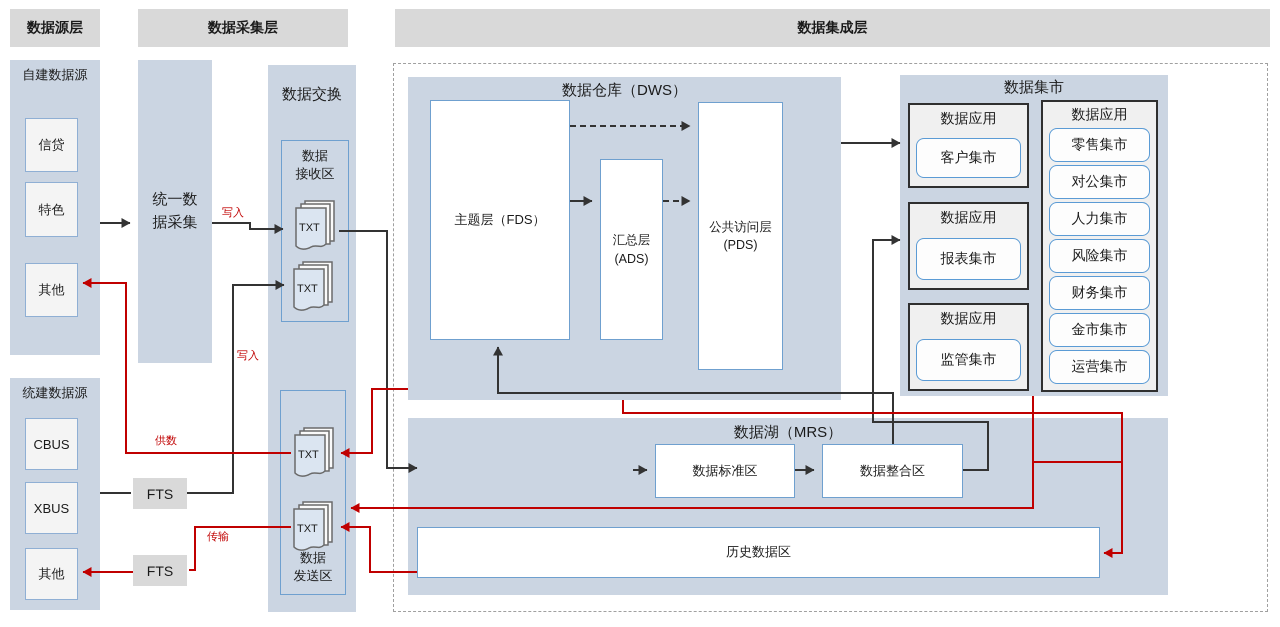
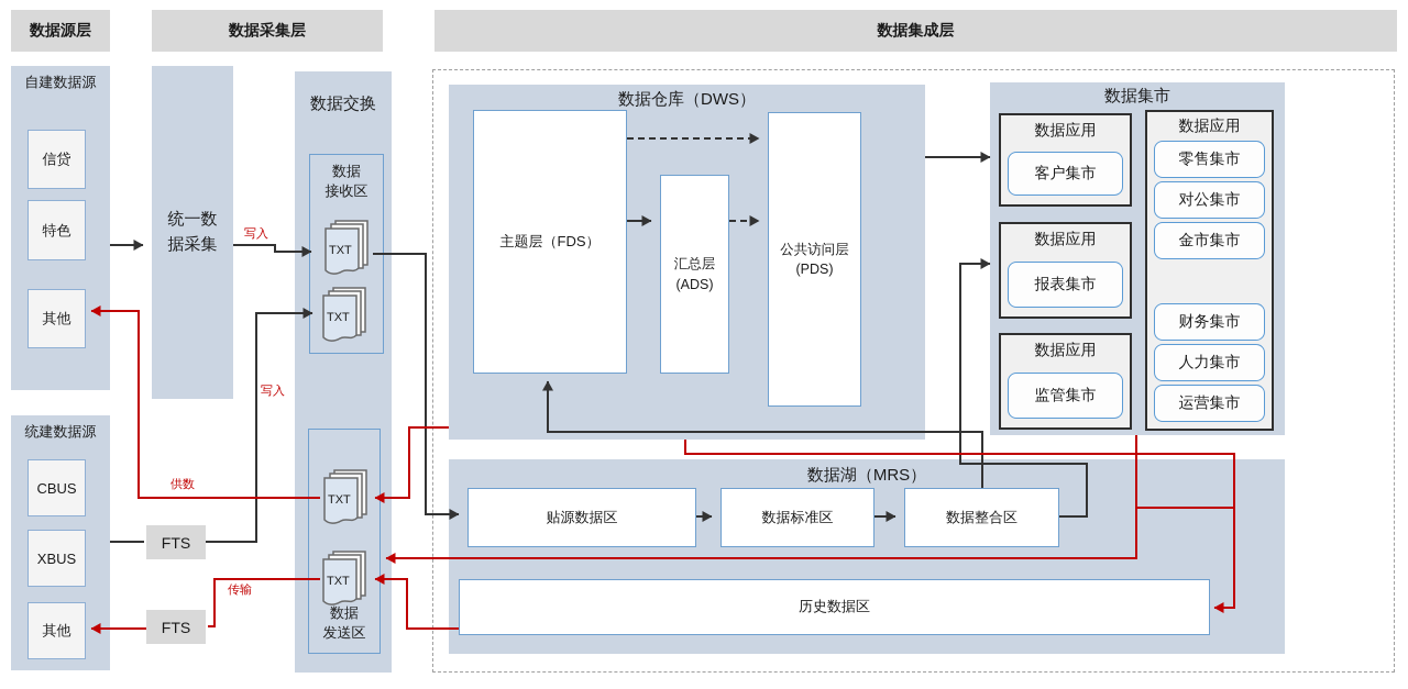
  数据源层
  数据采集层
  数据集成层
  自建数据源
  信贷
  特色
  其他
  统建数据源
  CBUS
  XBUS
  其他
  统一数
  据采集
  FTS
  FTS
  数据交换
  数据
  接收区
  数据
  发送区
  TXT
  TXT
  TXT
  TXT
  数据仓库（DWS）
  主题层（FDS）
  汇总层
  (ADS)
  公共访问层
  (PDS)
  数据集市
  数据应用
  客户集市
  数据应用
  报表集市
  数据应用
  监管集市
  数据应用
  零售集市
  对公集市
- 人力集市
+ 金市集市
- 风险集市
  财务集市
- 金市集市
+ 人力集市
  运营集市
  数据湖（MRS）
+ 贴源数据区
  数据标准区
  数据整合区
  历史数据区
  写入
  写入
  供数
  传输
